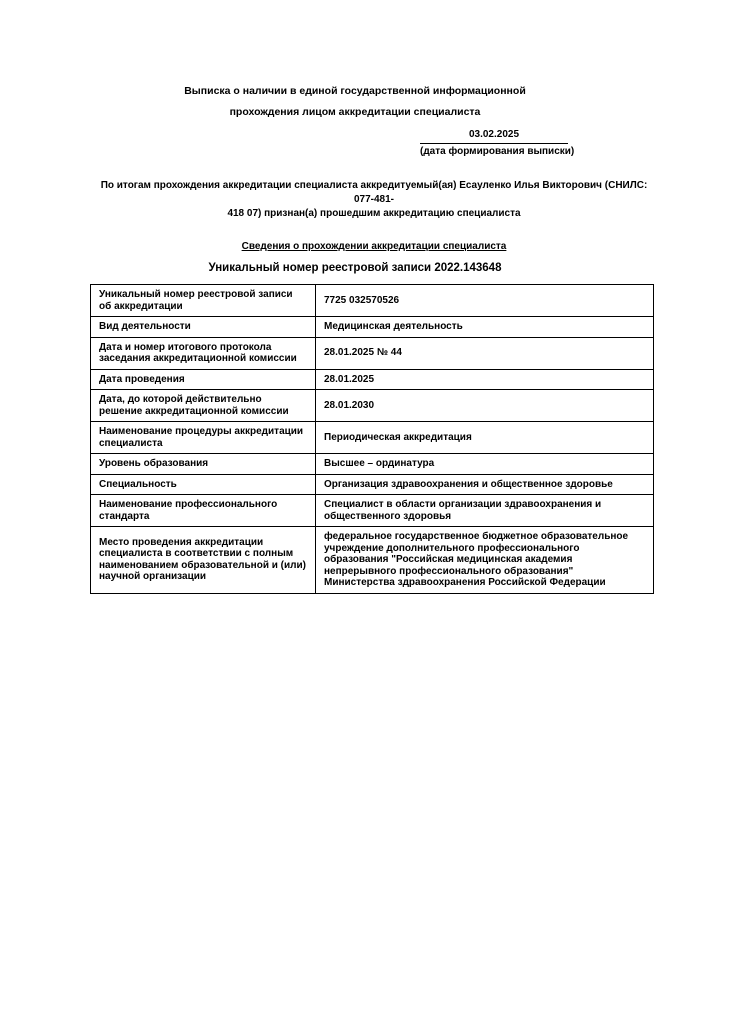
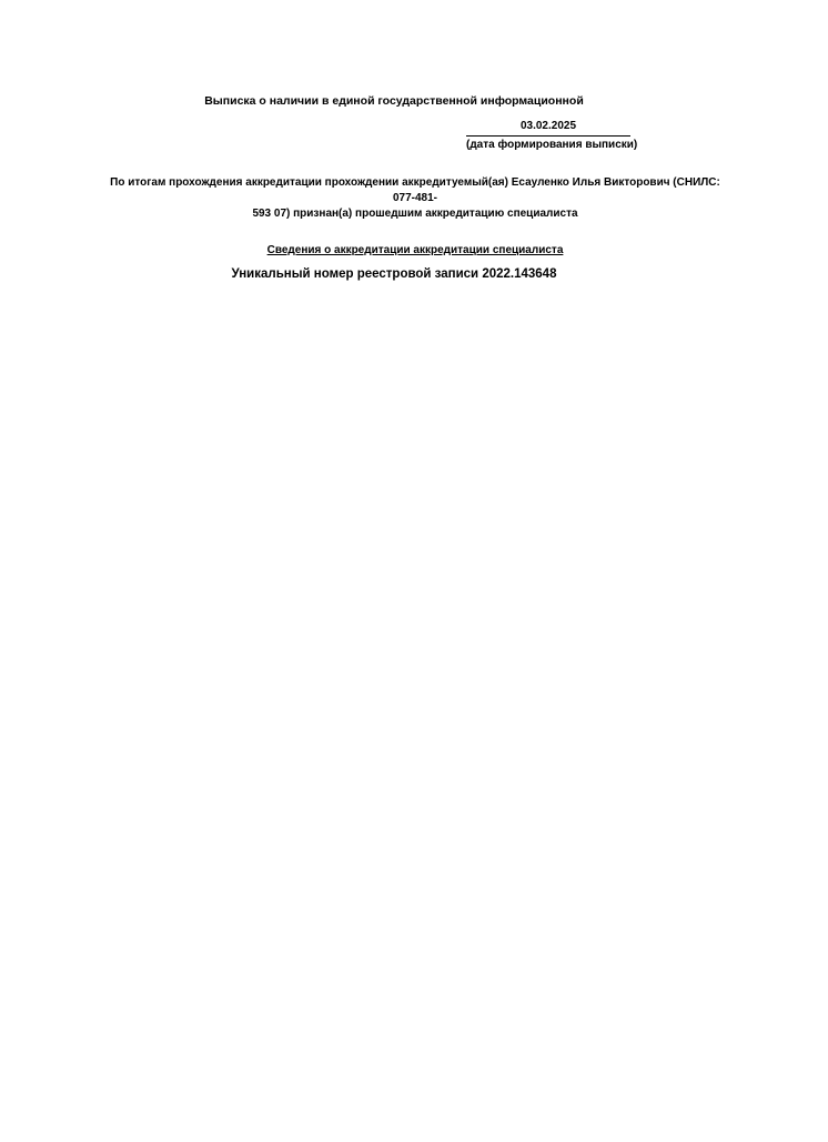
  Выписка о наличии в единой государственной информационной
- прохождения лицом аккредитации специалиста
  03.02.2025
  (дата формирования выписки)
- По итогам прохождения аккредитации специалиста аккредитуемый(ая) Есауленко Илья Викторович (СНИЛС: 077-481-
+ По итогам прохождения аккредитации прохождении аккредитуемый(ая) Есауленко Илья Викторович (СНИЛС: 077-481-
- 418 07) признан(а) прошедшим аккредитацию специалиста
+ 593 07) признан(а) прошедшим аккредитацию специалиста
- Сведения о прохождении аккредитации специалиста
+ Сведения о аккредитации аккредитации специалиста
  Уникальный номер реестровой записи 2022.143648
- Уникальный номер реестровой записи об аккредитации	7725 032570526
- Вид деятельности	Медицинская деятельность
- Дата и номер итогового протокола заседания аккредитационной комиссии	28.01.2025 № 44
- Дата проведения	28.01.2025
- Дата, до которой действительно решение аккредитационной комиссии	28.01.2030
- Наименование процедуры аккредитации специалиста	Периодическая аккредитация
- Уровень образования	Высшее – ординатура
- Специальность	Организация здравоохранения и общественное здоровье
- Наименование профессионального стандарта	Специалист в области организации здравоохранения и общественного здоровья
- Место проведения аккредитации специалиста в соответствии с полным наименованием образовательной и (или) научной организации	федеральное государственное бюджетное образовательное учреждение дополнительного профессионального образования "Российская медицинская академия непрерывного профессионального образования" Министерства здравоохранения Российской Федерации
